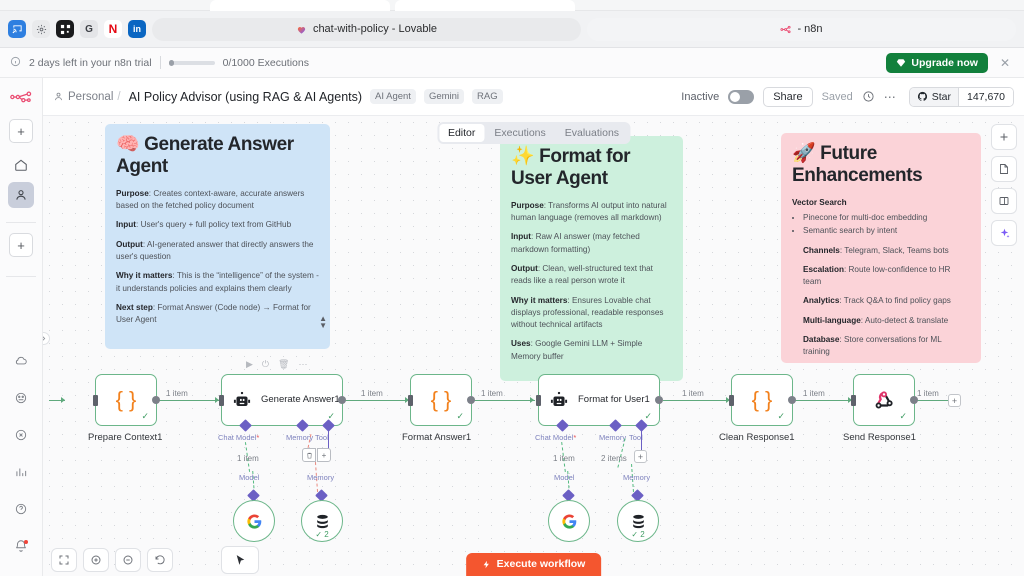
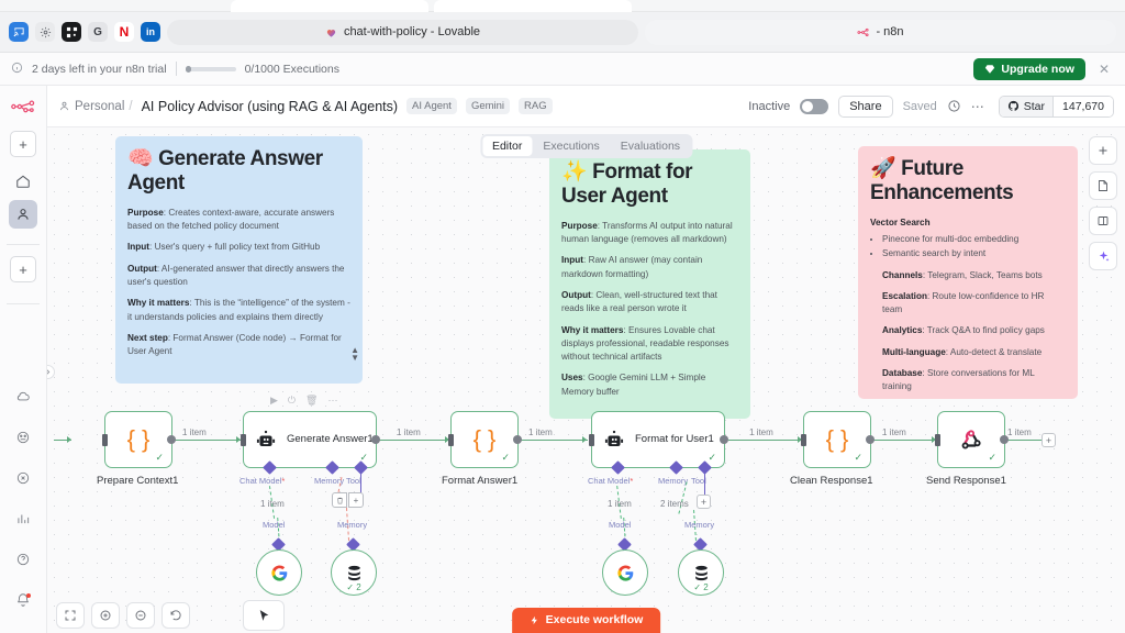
  G
  N
  in
  chat-with-policy - Lovable
  - n8n
  2 days left in your n8n trial
  0/1000 Executions
  Upgrade now
  ✕
  +
  +
  Personal
  /
  AI Policy Advisor (using RAG & AI Agents)
  AI Agent
  Gemini
  RAG
  Inactive
  Share
  Saved
  ⋯
  Star
  147,670
  Editor
  Executions
  Evaluations
  🧠 Generate Answer Agent
  Purpose: Creates context-aware, accurate answers based on the fetched policy document
  Input: User's query + full policy text from GitHub
  Output: AI-generated answer that directly answers the user's question
- Why it matters: This is the “intelligence” of the system - it understands policies and explains them clearly
+ Why it matters: This is the “intelligence” of the system - it understands policies and explains them directly
  Next step: Format Answer (Code node) → Format for User Agent
  ▲
  ▼
  ✨ Format for User Agent
  Purpose: Transforms AI output into natural human language (removes all markdown)
- Input: Raw AI answer (may fetched markdown formatting)
+ Input: Raw AI answer (may contain markdown formatting)
  Output: Clean, well-structured text that reads like a real person wrote it
  Why it matters: Ensures Lovable chat displays professional, readable responses without technical artifacts
  Uses: Google Gemini LLM + Simple Memory buffer
  🚀 Future Enhancements
  Vector Search
  Pinecone for multi-doc embedding
  Semantic search by intent
  Channels: Telegram, Slack, Teams bots
  Escalation: Route low-confidence to HR team
  Analytics: Track Q&A to find policy gaps
  Multi-language: Auto-detect & translate
  Database: Store conversations for ML training
  ▶
  ⏻
  🗑
  ⋯
  1 item
  1 item
  1 item
  1 item
  1 item
  1 item
  +
  { }
  ✓
  Prepare Context1
  Generate Answer
  ✓
  { }
  ✓
  Format Answer1
  Format for User1
  ✓
  { }
  ✓
  Clean Response1
  ✓
  Send Response1
  Chat Model*
  Memory
  Too
  1 item
  Model
  +
  Memory
  ✓ 2
  Chat Model*
  Memory
  Too
  1 item
  Model
  2 items
  +
  Memory
  ✓ 2
  Execute workflow
